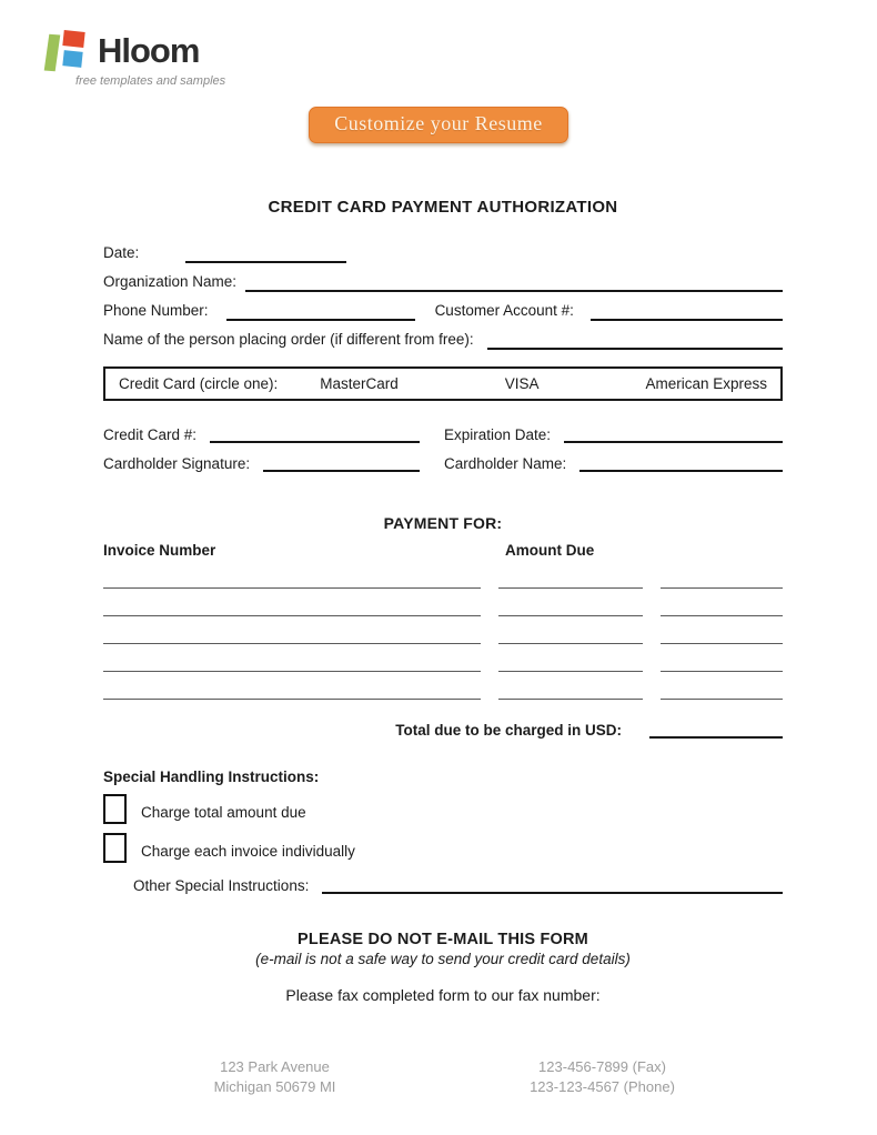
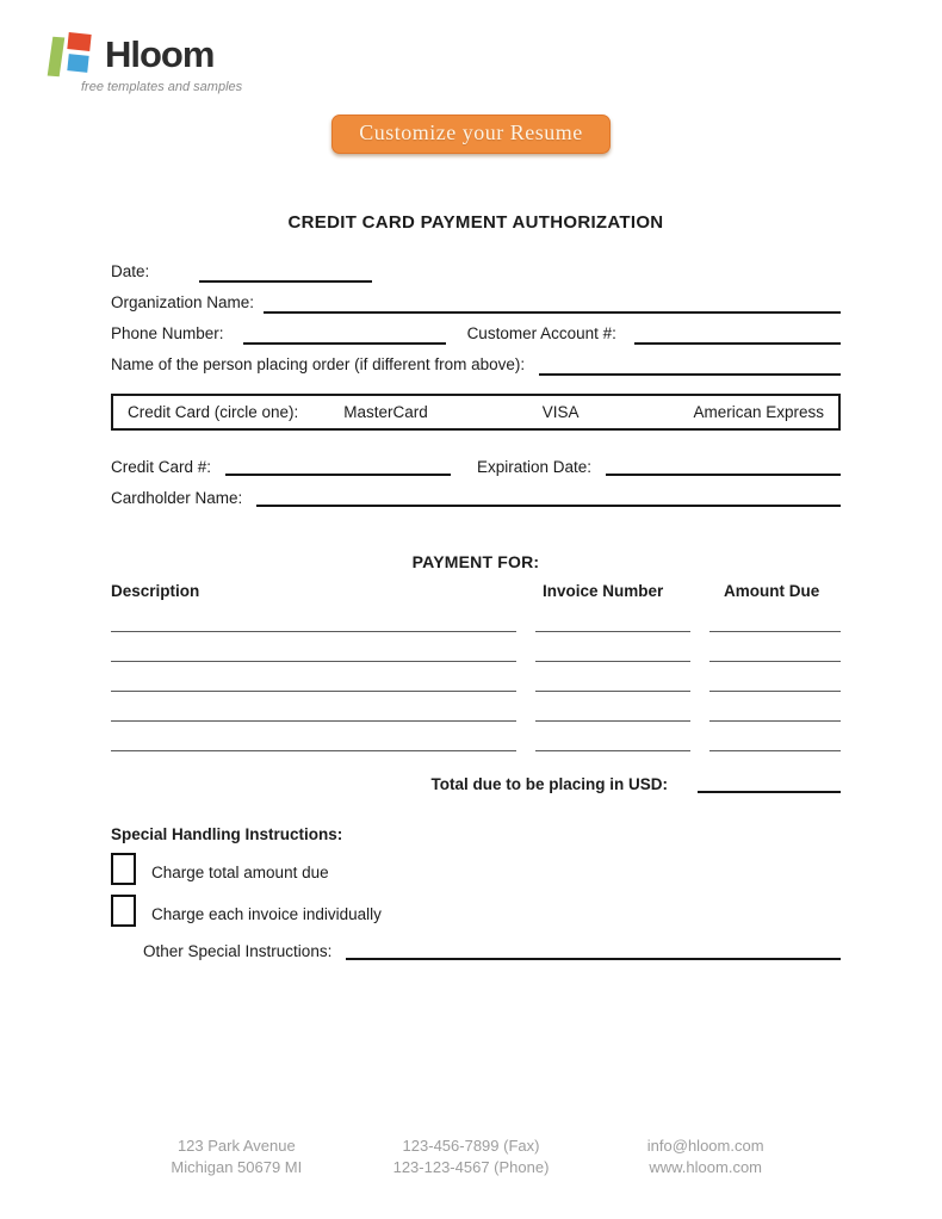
  Hloom
  free templates and samples
  Customize your Resume
  CREDIT CARD PAYMENT AUTHORIZATION
  Date:
  Organization Name:
  Phone Number:
  Customer Account #:
- Name of the person placing order (if different from free):
+ Name of the person placing order (if different from above):
  Credit Card (circle one):
  MasterCard
  VISA
  American Express
  Credit Card #:
  Expiration Date:
- Cardholder Signature:
  Cardholder Name:
  PAYMENT FOR:
+ Description
  Invoice Number
  Amount Due
- Total due to be charged in USD:
+ Total due to be placing in USD:
  Special Handling Instructions:
  Charge total amount due
  Charge each invoice individually
  Other Special Instructions:
- PLEASE DO NOT E-MAIL THIS FORM
- (e-mail is not a safe way to send your credit card details)
- Please fax completed form to our fax number:
  123 Park Avenue
  Michigan 50679 MI
  123-456-7899 (Fax)
  123-123-4567 (Phone)
+ info@hloom.com
+ www.hloom.com
